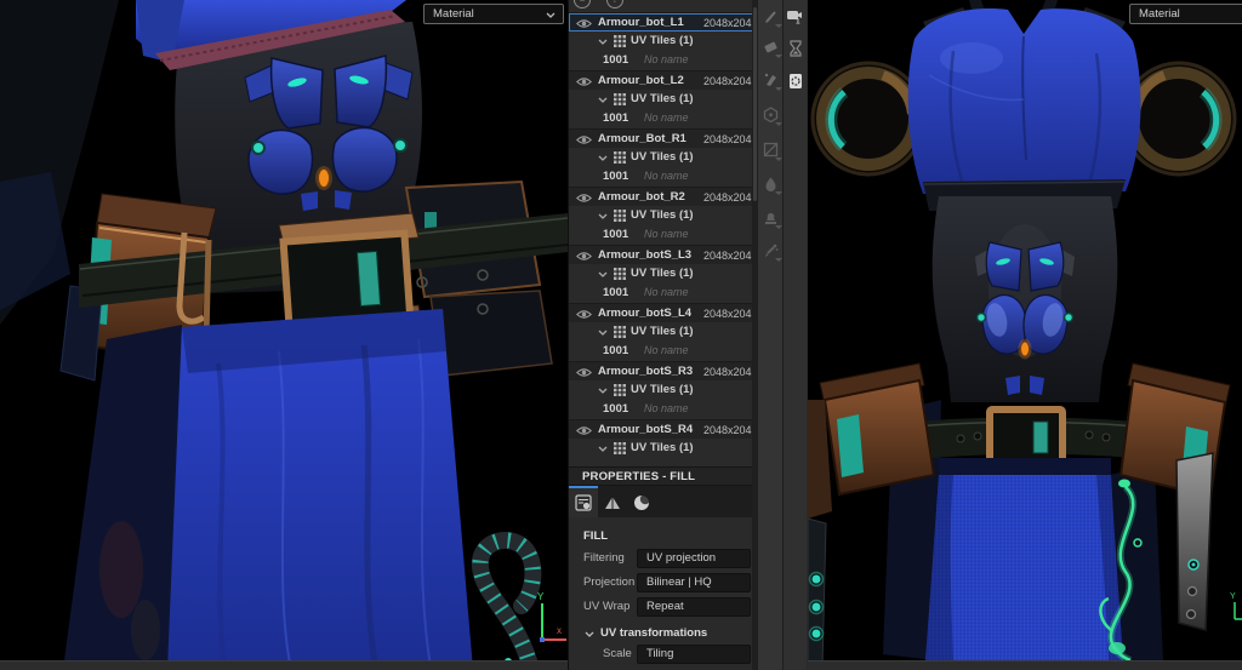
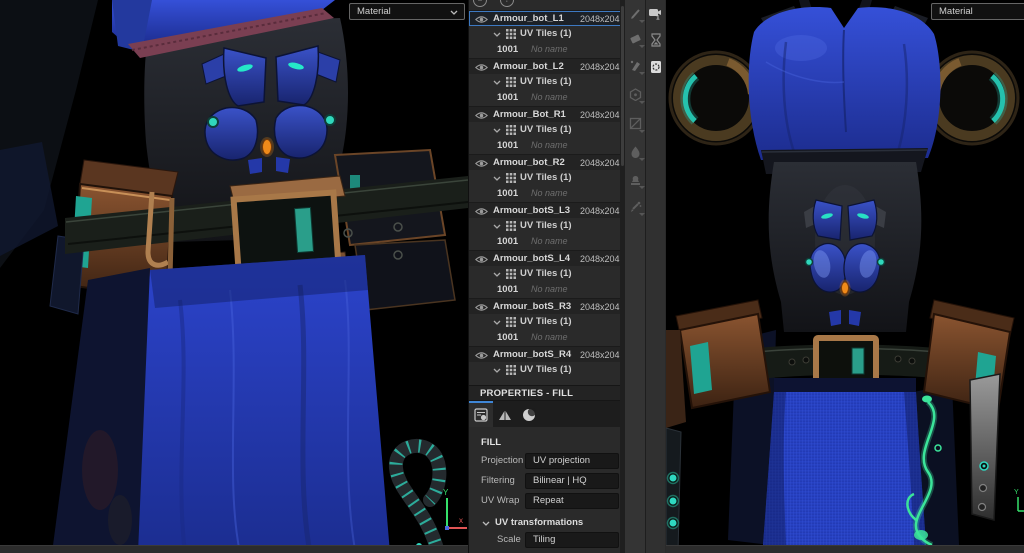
  Y
  x
  Material
  Armour_bot_L1
  2048x204
  UV Tiles (1)
  1001
  No name
  Armour_bot_L2
  2048x204
  UV Tiles (1)
  1001
  No name
  Armour_Bot_R1
  2048x204
  UV Tiles (1)
  1001
  No name
  Armour_bot_R2
  2048x204
  UV Tiles (1)
  1001
  No name
  Armour_botS_L3
  2048x204
  UV Tiles (1)
  1001
  No name
  Armour_botS_L4
  2048x204
  UV Tiles (1)
  1001
  No name
  Armour_botS_R3
  2048x204
  UV Tiles (1)
  1001
  No name
  Armour_botS_R4
  2048x204
  UV Tiles (1)
  PROPERTIES - FILL
  FILL
- Filtering
+ Projection
  UV projection
- Projection
+ Filtering
  Bilinear | HQ
  UV Wrap
  Repeat
  UV transformations
  Scale
  Tiling
  Material
